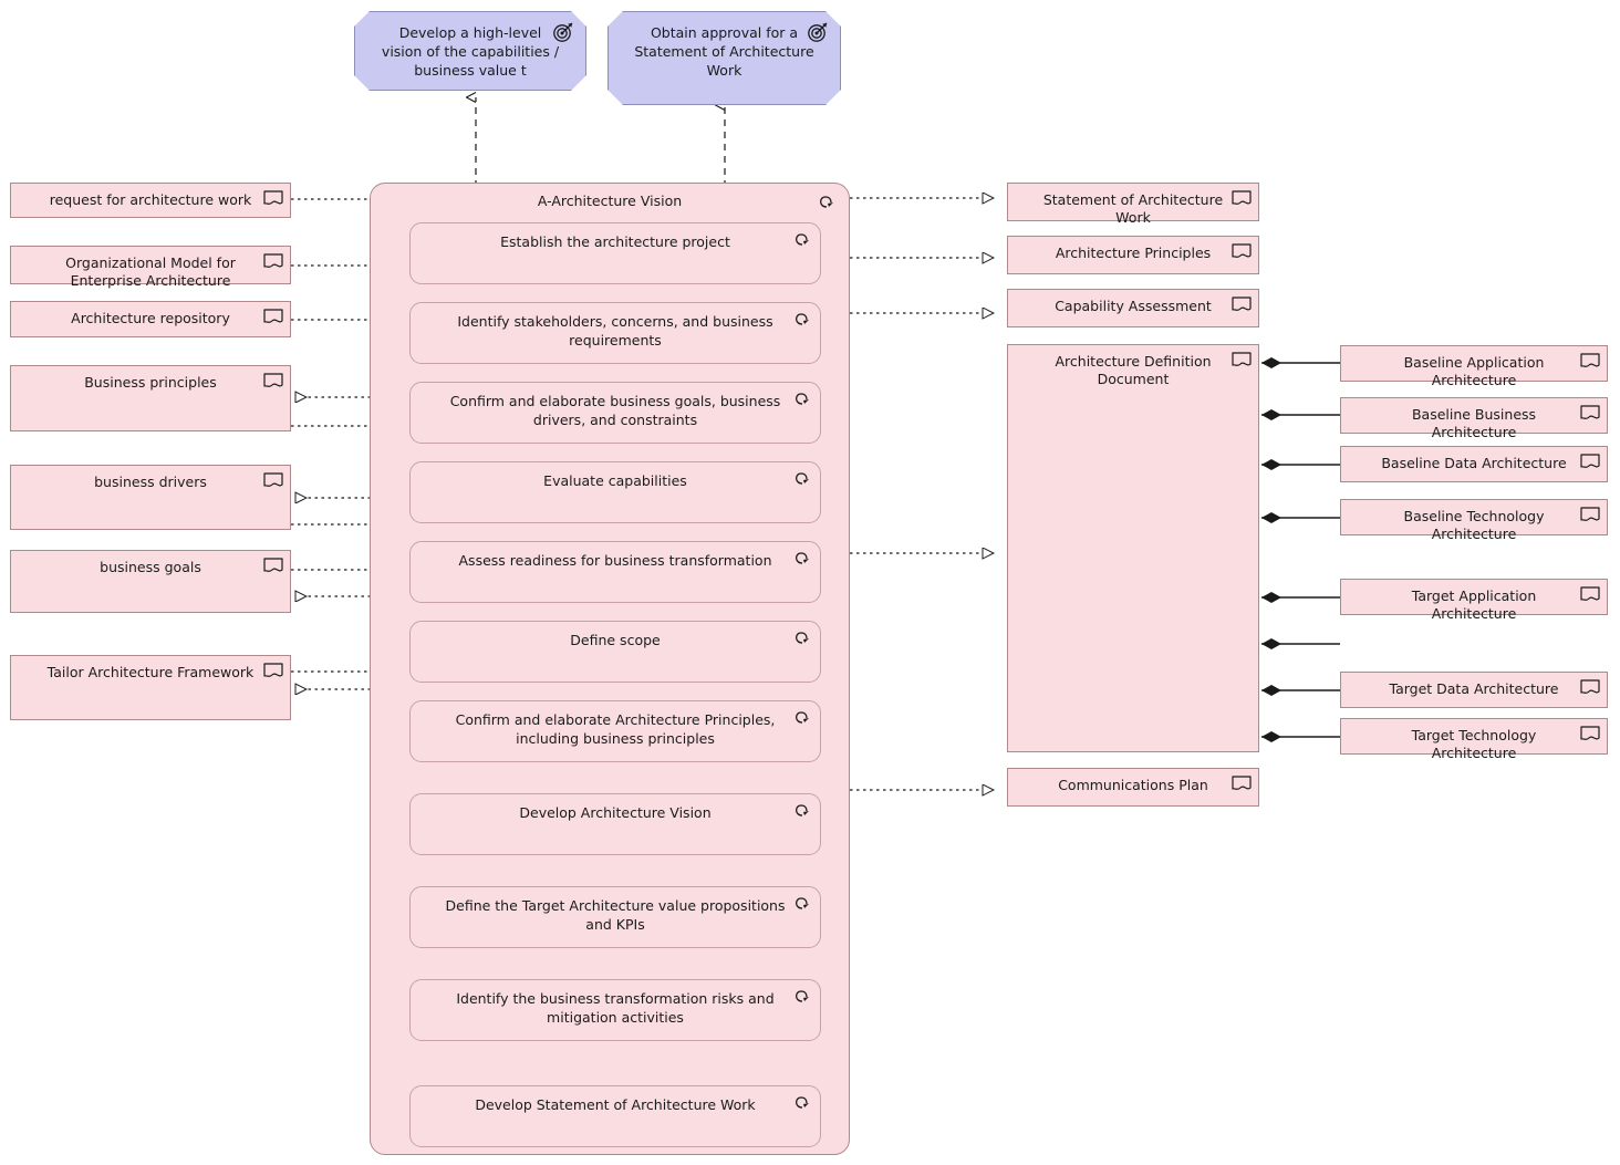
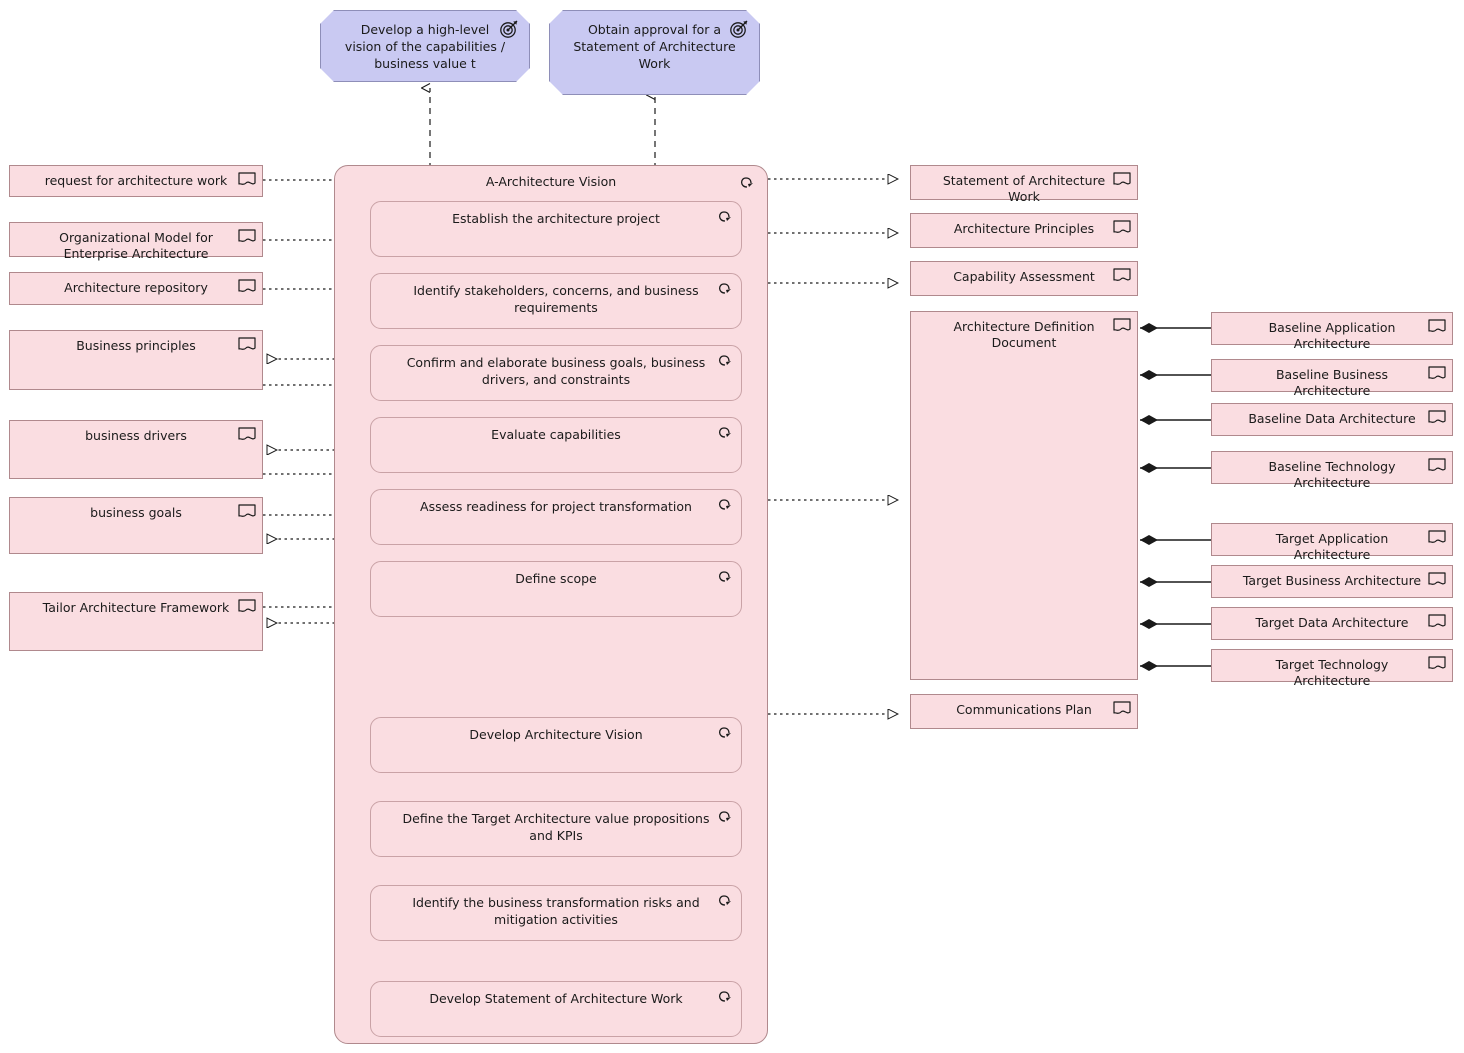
  Develop a high-level vision of the capabilities / business value t
  Obtain approval for a Statement of Architecture Work
  request for architecture work
  Organizational Model for Enterprise Architecture
  Architecture repository
  Business principles
  business drivers
  business goals
  Tailor Architecture Framework
  A-Architecture Vision
  Establish the architecture project
  Identify stakeholders, concerns, and business requirements
  Confirm and elaborate business goals, business drivers, and constraints
  Evaluate capabilities
- Assess readiness for business transformation
+ Assess readiness for project transformation
  Define scope
- Confirm and elaborate Architecture Principles, including business principles
  Develop Architecture Vision
  Define the Target Architecture value propositions and KPIs
  Identify the business transformation risks and mitigation activities
  Develop Statement of Architecture Work
  Statement of Architecture Work
  Architecture Principles
  Capability Assessment
  Architecture Definition Document
  Communications Plan
  Baseline Application Architecture
  Baseline Business Architecture
  Baseline Data Architecture
  Baseline Technology Architecture
  Target Application Architecture
+ Target Business Architecture
  Target Data Architecture
  Target Technology Architecture
